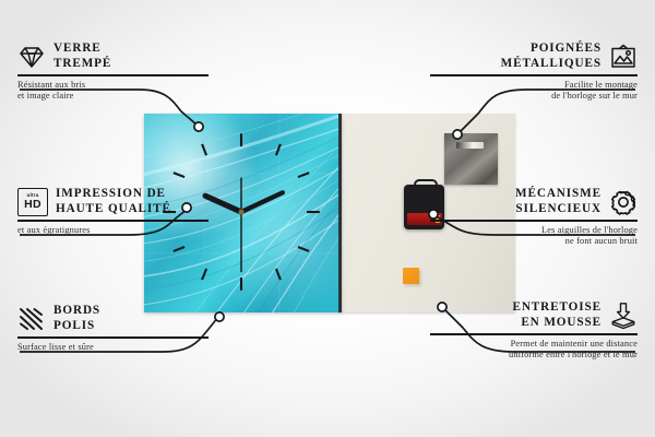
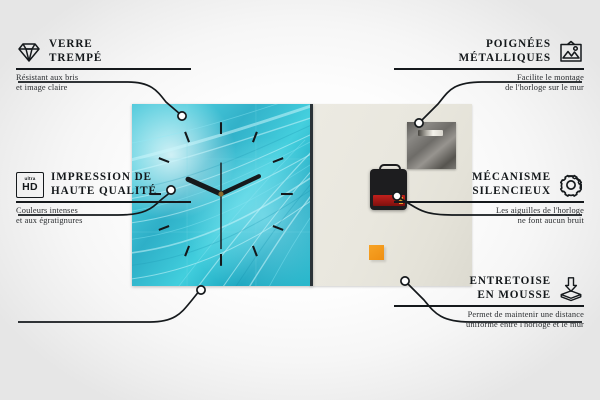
  VERRE
  TREMPÉ
  Résistant aux bris
  et image claire
  HD
  IMPRESSION DE
  HAUTE QUALITÉ
+ Couleurs intenses
  et aux égratignures
- BORDS
- POLIS
- Surface lisse et sûre
  POIGNÉES
  MÉTALLIQUES
  Facilite le montage
  de l'horloge sur le mur
  MÉCANISME
  SILENCIEUX
  Les aiguilles de l'horloge
  ne font aucun bruit
  ENTRETOISE
  EN MOUSSE
  Permet de maintenir une distance
  uniforme entre l'horloge et le mur
